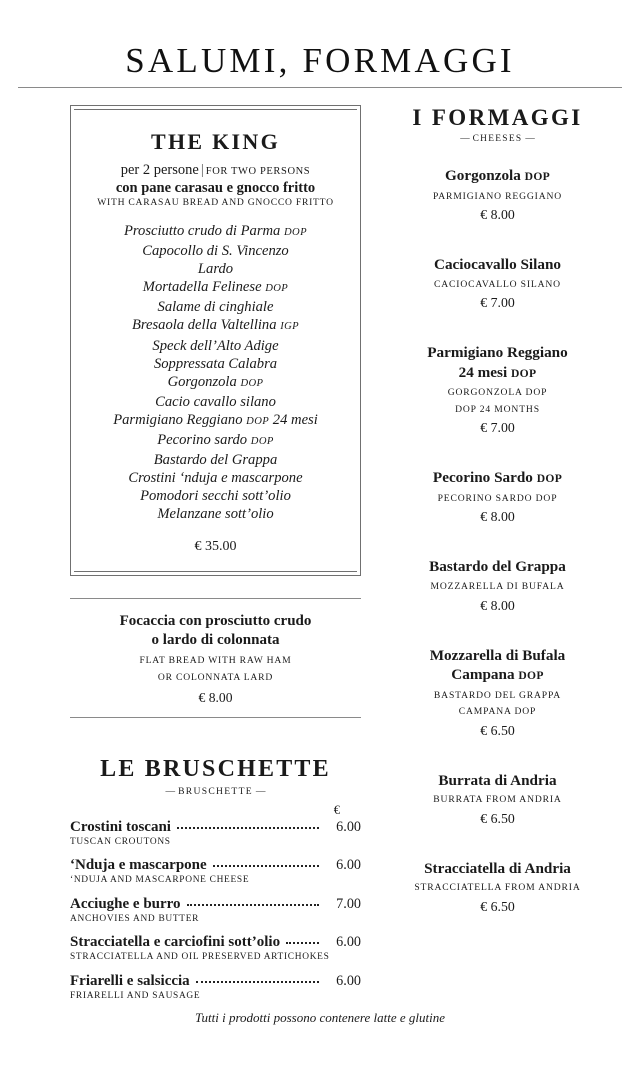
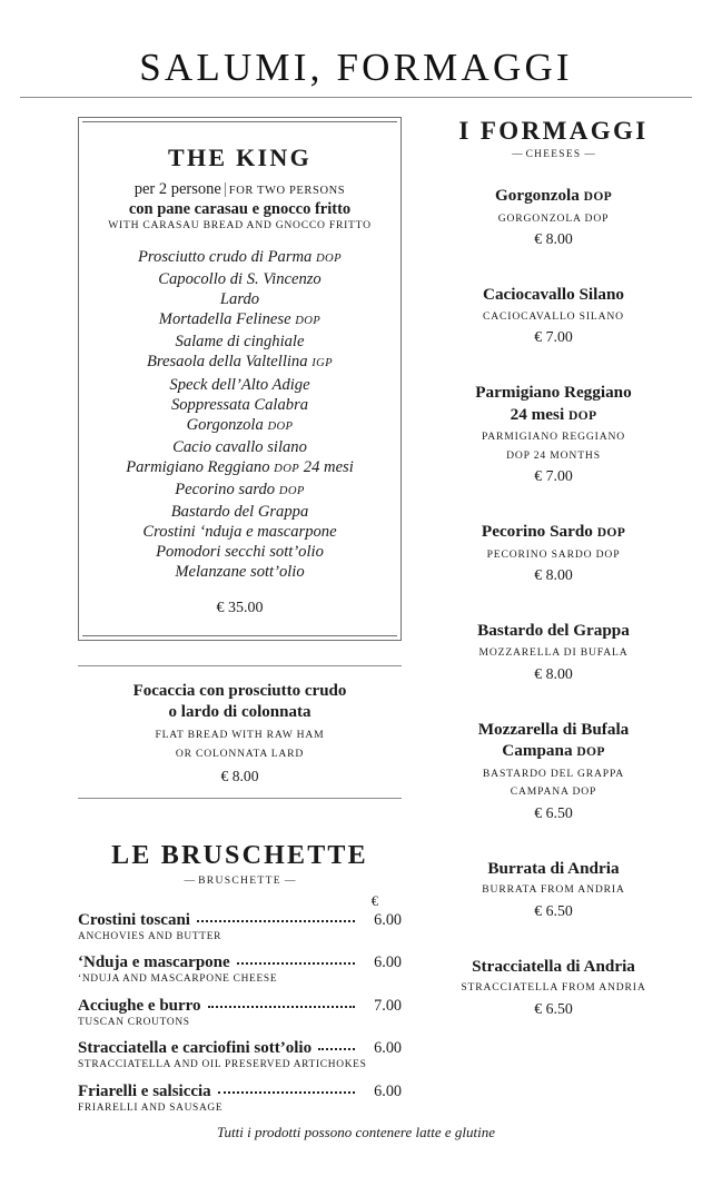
  SALUMI, FORMAGGI
  THE KING
  per 2 persone | FOR TWO PERSONS
  con pane carasau e gnocco fritto
  WITH CARASAU BREAD AND GNOCCO FRITTO
  Prosciutto crudo di Parma DOP
  Capocollo di S. Vincenzo
  Lardo
  Mortadella Felinese DOP
  Salame di cinghiale
  Bresaola della Valtellina IGP
  Speck dell’Alto Adige
  Soppressata Calabra
  Gorgonzola DOP
  Cacio cavallo silano
  Parmigiano Reggiano DOP 24 mesi
  Pecorino sardo DOP
  Bastardo del Grappa
  Crostini ‘nduja e mascarpone
  Pomodori secchi sott’olio
  Melanzane sott’olio
  € 35.00
  Focaccia con prosciutto crudo
  o lardo di colonnata
  FLAT BREAD WITH RAW HAM
  OR COLONNATA LARD
  € 8.00
  LE BRUSCHETTE
  — BRUSCHETTE —
  €
  Crostini toscani
  6.00
- TUSCAN CROUTONS
+ ANCHOVIES AND BUTTER
  ‘Nduja e mascarpone
  6.00
  ‘NDUJA AND MASCARPONE CHEESE
  Acciughe e burro
  7.00
- ANCHOVIES AND BUTTER
+ TUSCAN CROUTONS
  Stracciatella e carciofini sott’olio
  6.00
  STRACCIATELLA AND OIL PRESERVED ARTICHOKES
  Friarelli e salsiccia
  6.00
  FRIARELLI AND SAUSAGE
  I FORMAGGI
  — CHEESES —
  Gorgonzola DOP
- PARMIGIANO REGGIANO
+ GORGONZOLA DOP
  € 8.00
  Caciocavallo Silano
  CACIOCAVALLO SILANO
  € 7.00
  Parmigiano Reggiano
  24 mesi DOP
- GORGONZOLA DOP
+ PARMIGIANO REGGIANO
  DOP 24 MONTHS
  € 7.00
  Pecorino Sardo DOP
  PECORINO SARDO DOP
  € 8.00
  Bastardo del Grappa
  MOZZARELLA DI BUFALA
  € 8.00
  Mozzarella di Bufala
  Campana DOP
  BASTARDO DEL GRAPPA
  CAMPANA DOP
  € 6.50
  Burrata di Andria
  BURRATA FROM ANDRIA
  € 6.50
  Stracciatella di Andria
  STRACCIATELLA FROM ANDRIA
  € 6.50
  Tutti i prodotti possono contenere latte e glutine
